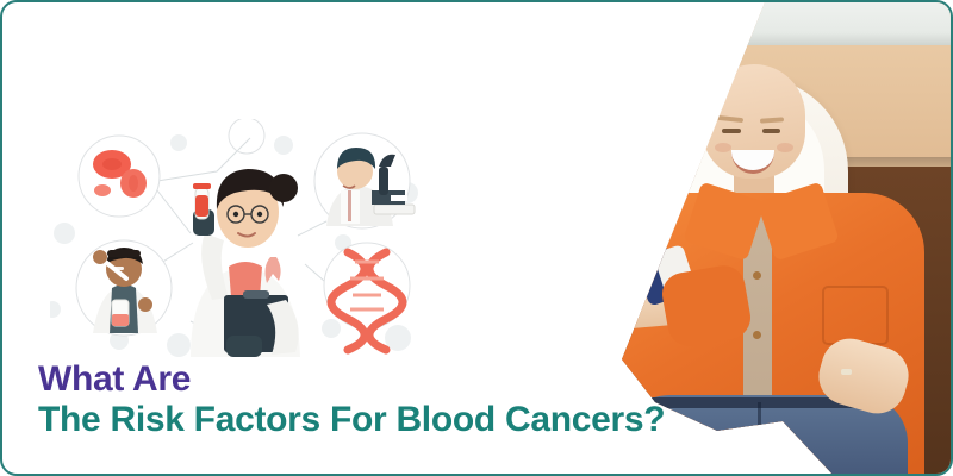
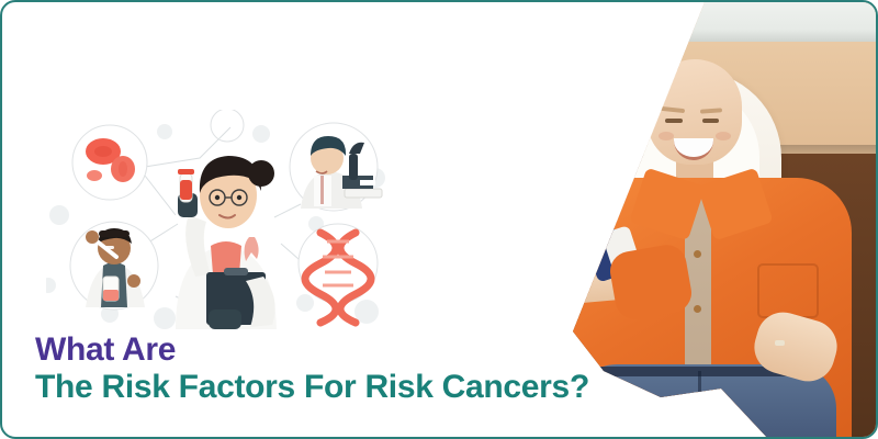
  What Are
- The Risk Factors For Blood Cancers?
+ The Risk Factors For Risk Cancers?
